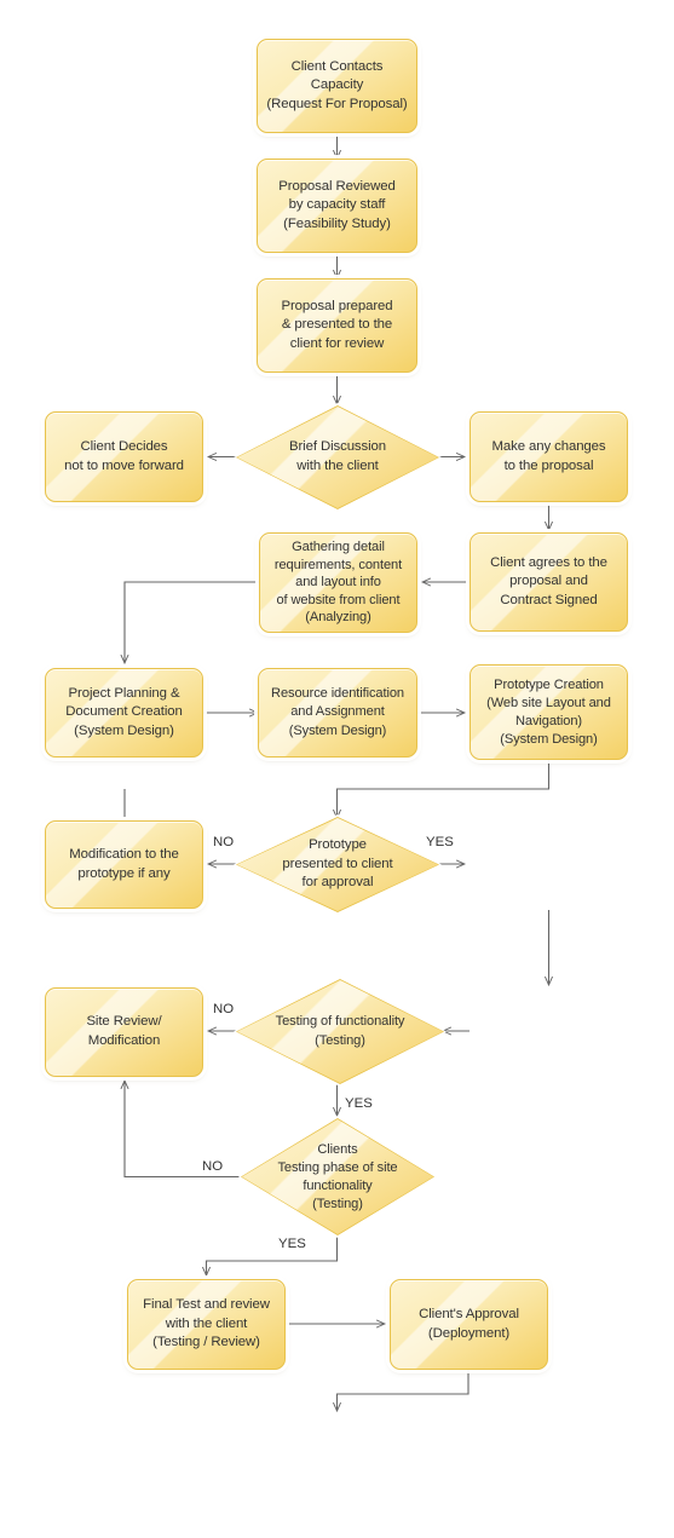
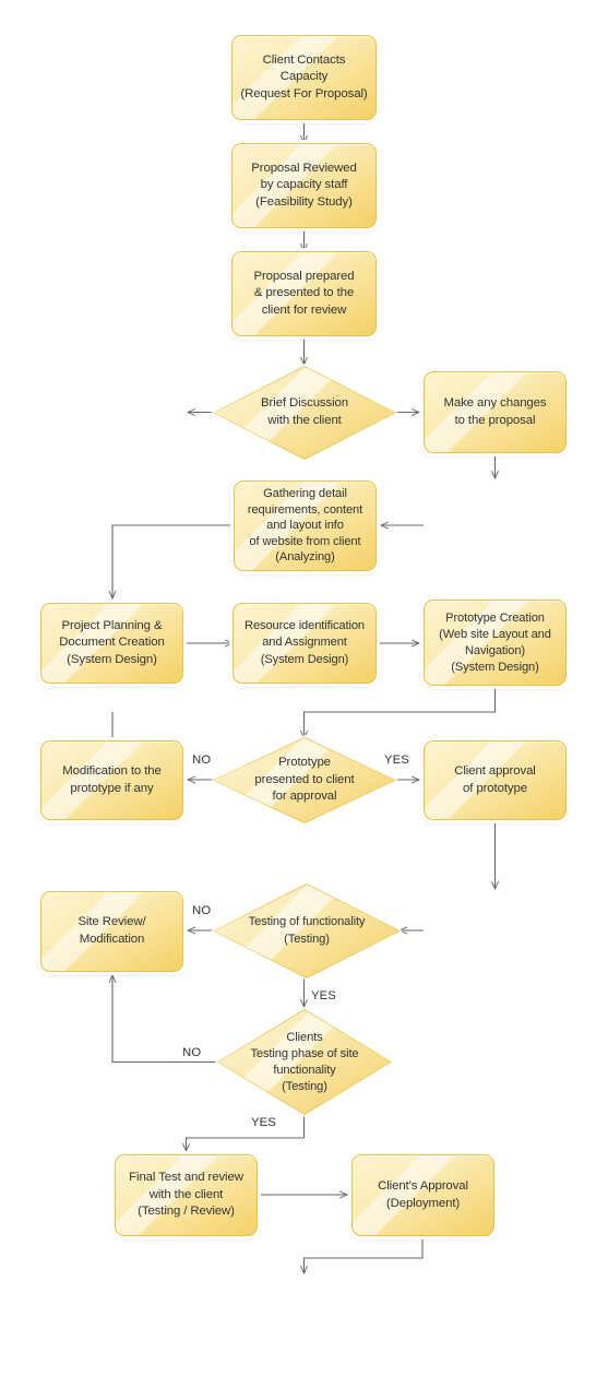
  Client Contacts
  Capacity
  (Request For Proposal)
  Proposal Reviewed
  by capacity staff
  (Feasibility Study)
  Proposal prepared
  & presented to the
  client for review
  Brief Discussion
  with the client
- Client Decides
- not to move forward
  Make any changes
  to the proposal
- Client agrees to the
- proposal and
- Contract Signed
  Gathering detail
  requirements, content
  and layout info
  of website from client
  (Analyzing)
  Project Planning &
  Document Creation
  (System Design)
  Resource identification
  and Assignment
  (System Design)
  Prototype Creation
  (Web site Layout and
  Navigation)
  (System Design)
  Prototype
  presented to client
  for approval
  Modification to the
  prototype if any
+ Client approval
+ of prototype
  Testing of functionality
  (Testing)
  Site Review/
  Modification
  Clients
  Testing phase of site
  functionality
  (Testing)
  Final Test and review
  with the client
  (Testing / Review)
  Client's Approval
  (Deployment)
  NO
  YES
  NO
  YES
  NO
  YES
